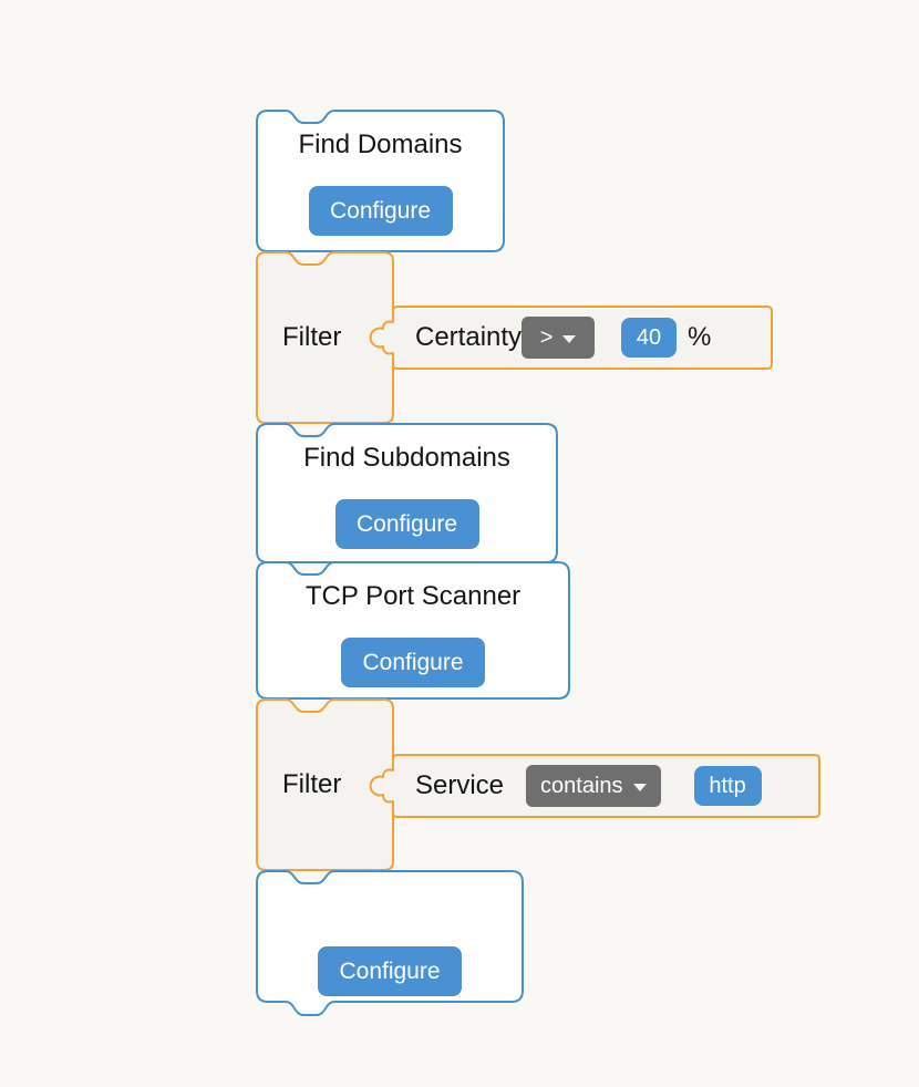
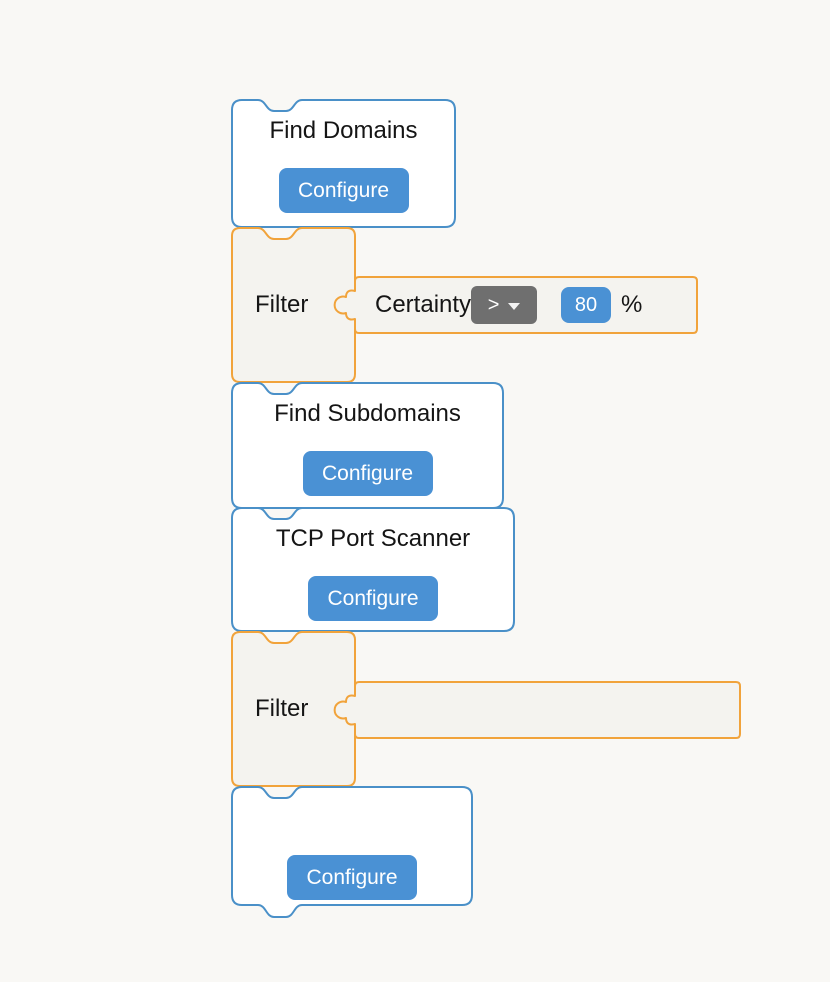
  Find Domains
  Configure
  Filter
  Certainty
  >
- 40
+ 80
  %
  Find Subdomains
  Configure
  TCP Port Scanner
  Configure
  Filter
- Service
- contains
- http
  Configure
